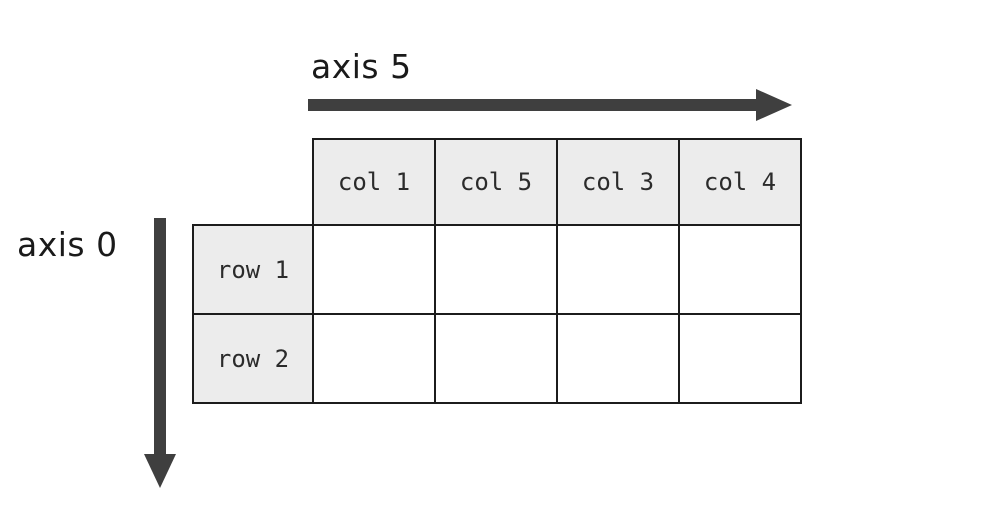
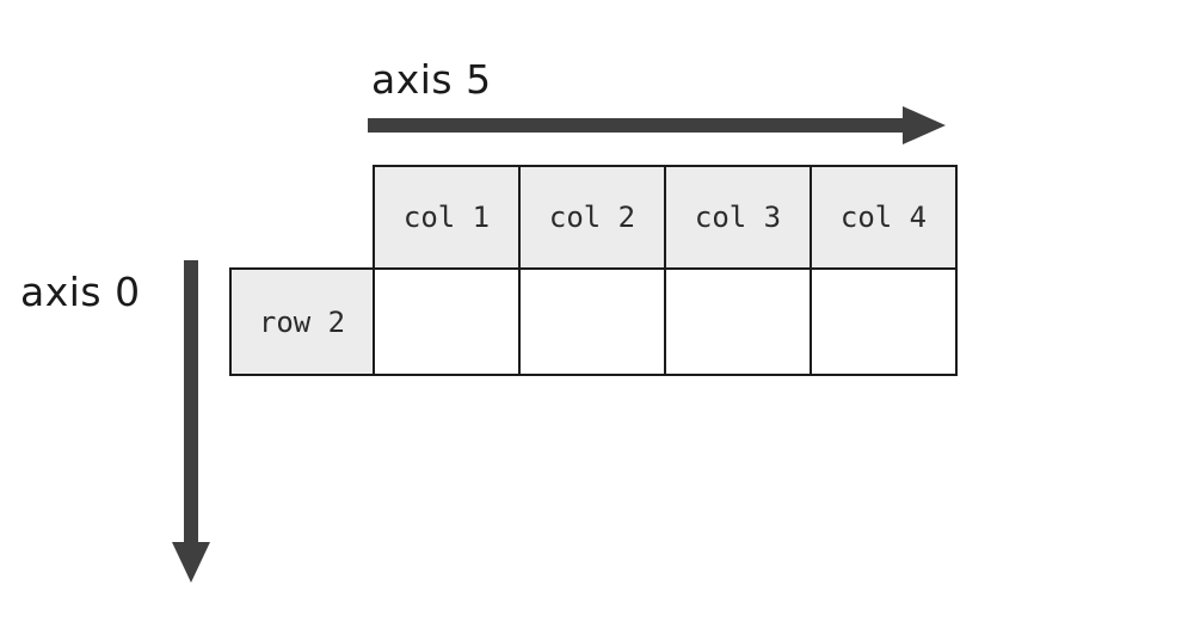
  axis 5
  axis 0
- 	col 1	col 5	col 3	col 4
+ 	col 1	col 2	col 3	col 4
- row 1
  row 2
